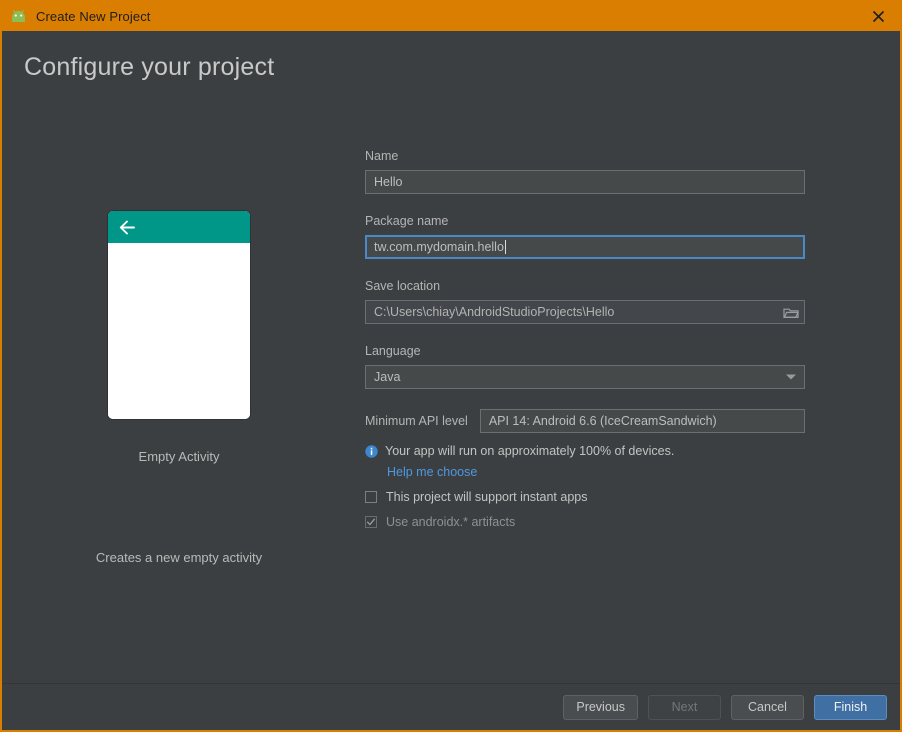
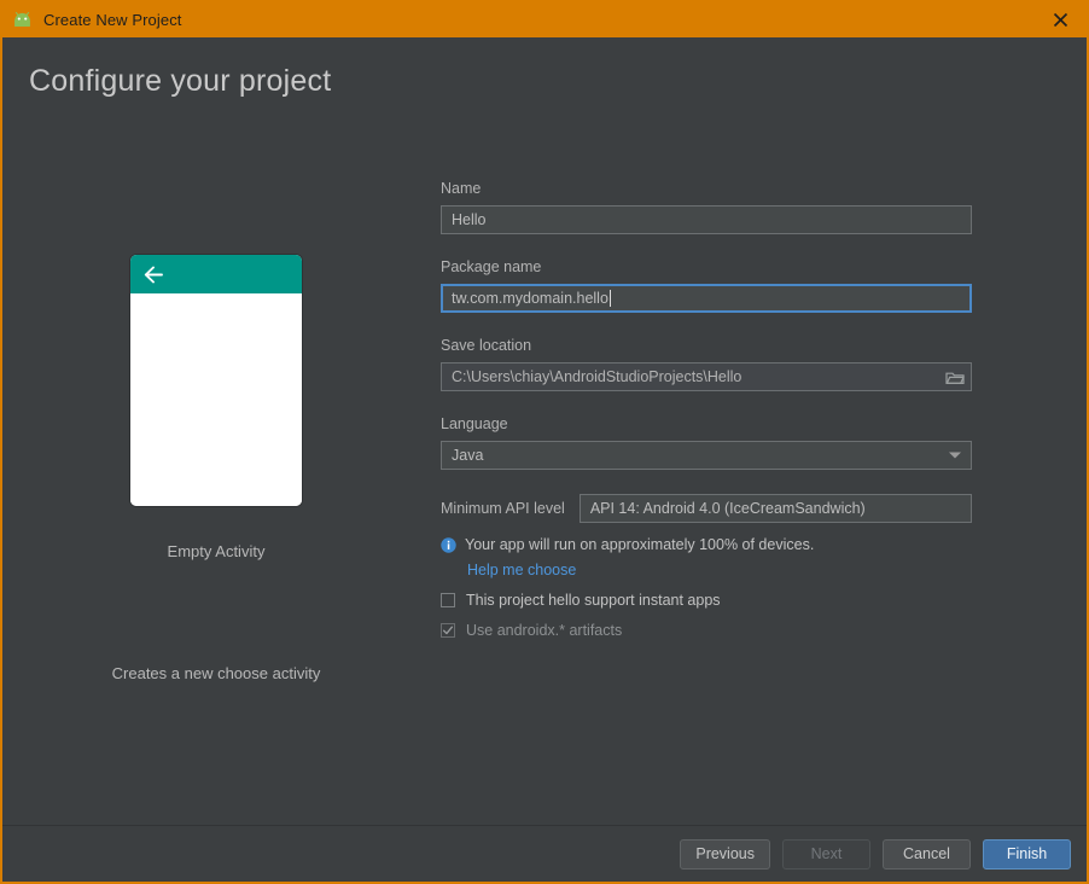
  Create New Project
  Configure your project
  Empty Activity
- Creates a new empty activity
+ Creates a new choose activity
  Name
  Hello
  Package name
  tw.com.mydomain.hello
  Save location
  C:\Users\chiay\AndroidStudioProjects\Hello
  Language
  Java
  Minimum API level
- API 14: Android 6.6 (IceCreamSandwich)
+ API 14: Android 4.0 (IceCreamSandwich)
  Your app will run on approximately 100% of devices.
  Help me choose
- This project will support instant apps
+ This project hello support instant apps
  Use androidx.* artifacts
  Previous
  Next
  Cancel
  Finish
